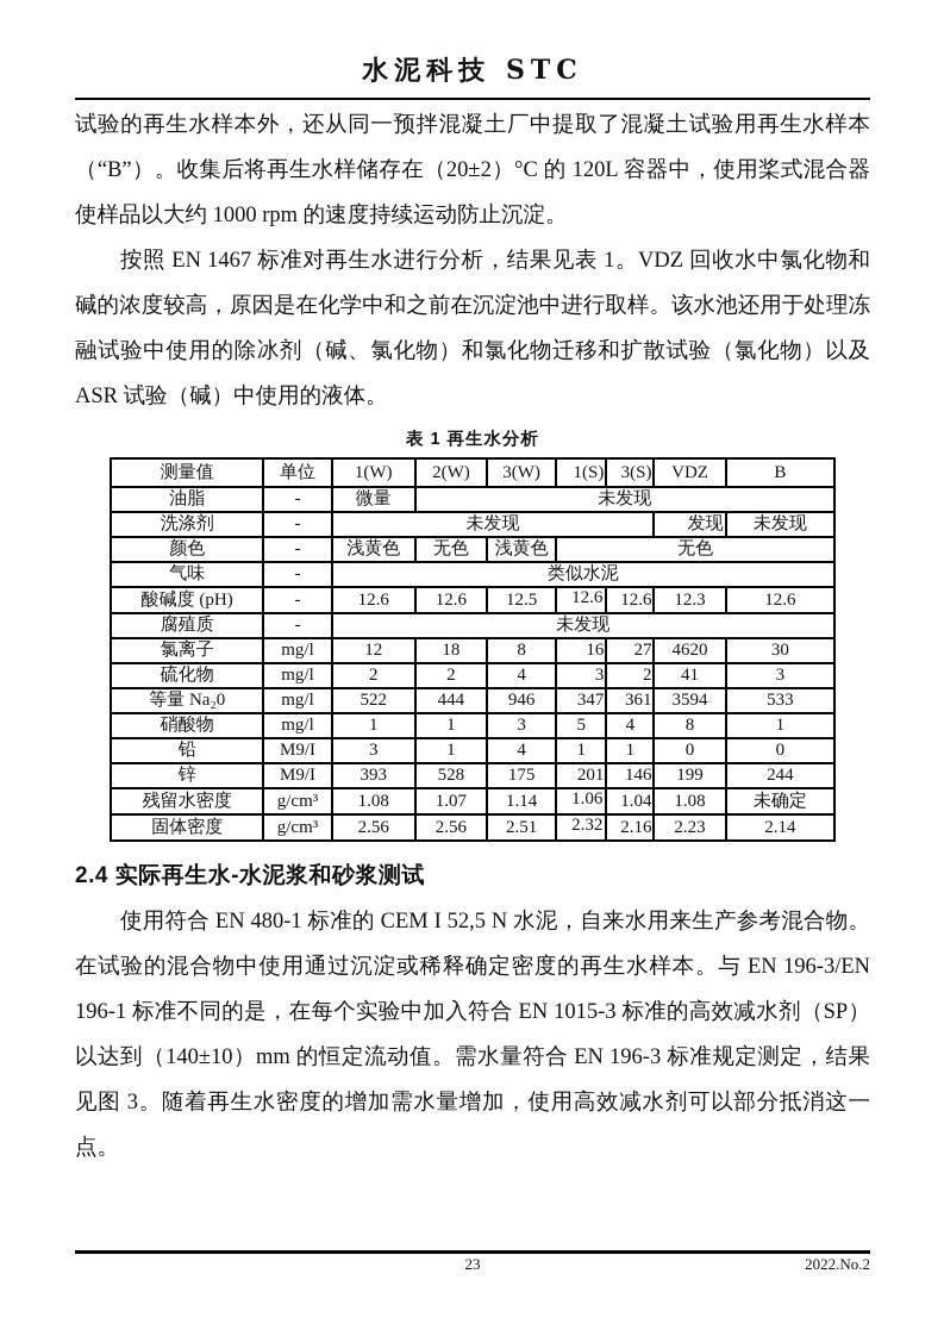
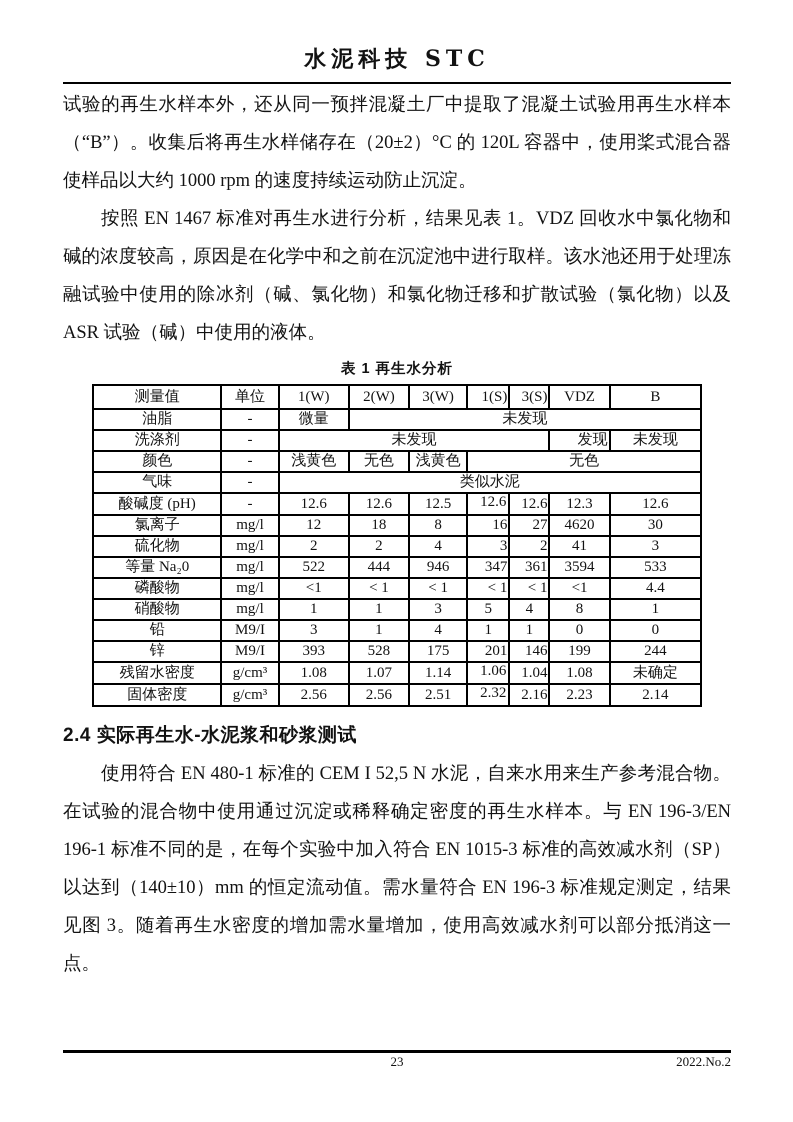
  水泥科技 STC
  试验的再生水样本外，还从同一预拌混凝土厂中提取了混凝土试验用再生水样本（“B”）。收集后将再生水样储存在（20±2）°C 的 120L 容器中，使用桨式混合器使样品以大约 1000 rpm 的速度持续运动防止沉淀。
  按照 EN 1467 标准对再生水进行分析，结果见表 1。VDZ 回收水中氯化物和碱的浓度较高，原因是在化学中和之前在沉淀池中进行取样。该水池还用于处理冻融试验中使用的除冰剂（碱、氯化物）和氯化物迁移和扩散试验（氯化物）以及 ASR 试验（碱）中使用的液体。
  表 1 再生水分析
  测量值	单位	1(W)	2(W)	3(W)	1(S)	3(S)	VDZ	B
  油脂	-	微量	未发现
  洗涤剂	-	未发现	发现	未发现
  颜色	-	浅黄色	无色	浅黄色	无色
  气味	-	类似水泥
  酸碱度 (pH)	-	12.6	12.6	12.5	12.6	12.6	12.3	12.6
- 腐殖质	-	未发现
  氯离子	mg/l	12	18	8	16	27	4620	30
  硫化物	mg/l	2	2	4	3	2	41	3
  等量 Na₂0	mg/l	522	444	946	347	361	3594	533
+ 磷酸物	mg/l	<1	< 1	< 1	< 1	< 1	<1	4.4
  硝酸物	mg/l	1	1	3	5	4	8	1
  铅	M9/I	3	1	4	1	1	0	0
  锌	M9/I	393	528	175	201	146	199	244
  残留水密度	g/cm³	1.08	1.07	1.14	1.06	1.04	1.08	未确定
  固体密度	g/cm³	2.56	2.56	2.51	2.32	2.16	2.23	2.14
  2.4 实际再生水-水泥浆和砂浆测试
  使用符合 EN 480-1 标准的 CEM I 52,5 N 水泥，自来水用来生产参考混合物。在试验的混合物中使用通过沉淀或稀释确定密度的再生水样本。与 EN 196-3/EN 196-1 标准不同的是，在每个实验中加入符合 EN 1015-3 标准的高效减水剂（SP）以达到（140±10）mm 的恒定流动值。需水量符合 EN 196-3 标准规定测定，结果见图 3。随着再生水密度的增加需水量增加，使用高效减水剂可以部分抵消这一点。
  23
  2022.No.2
